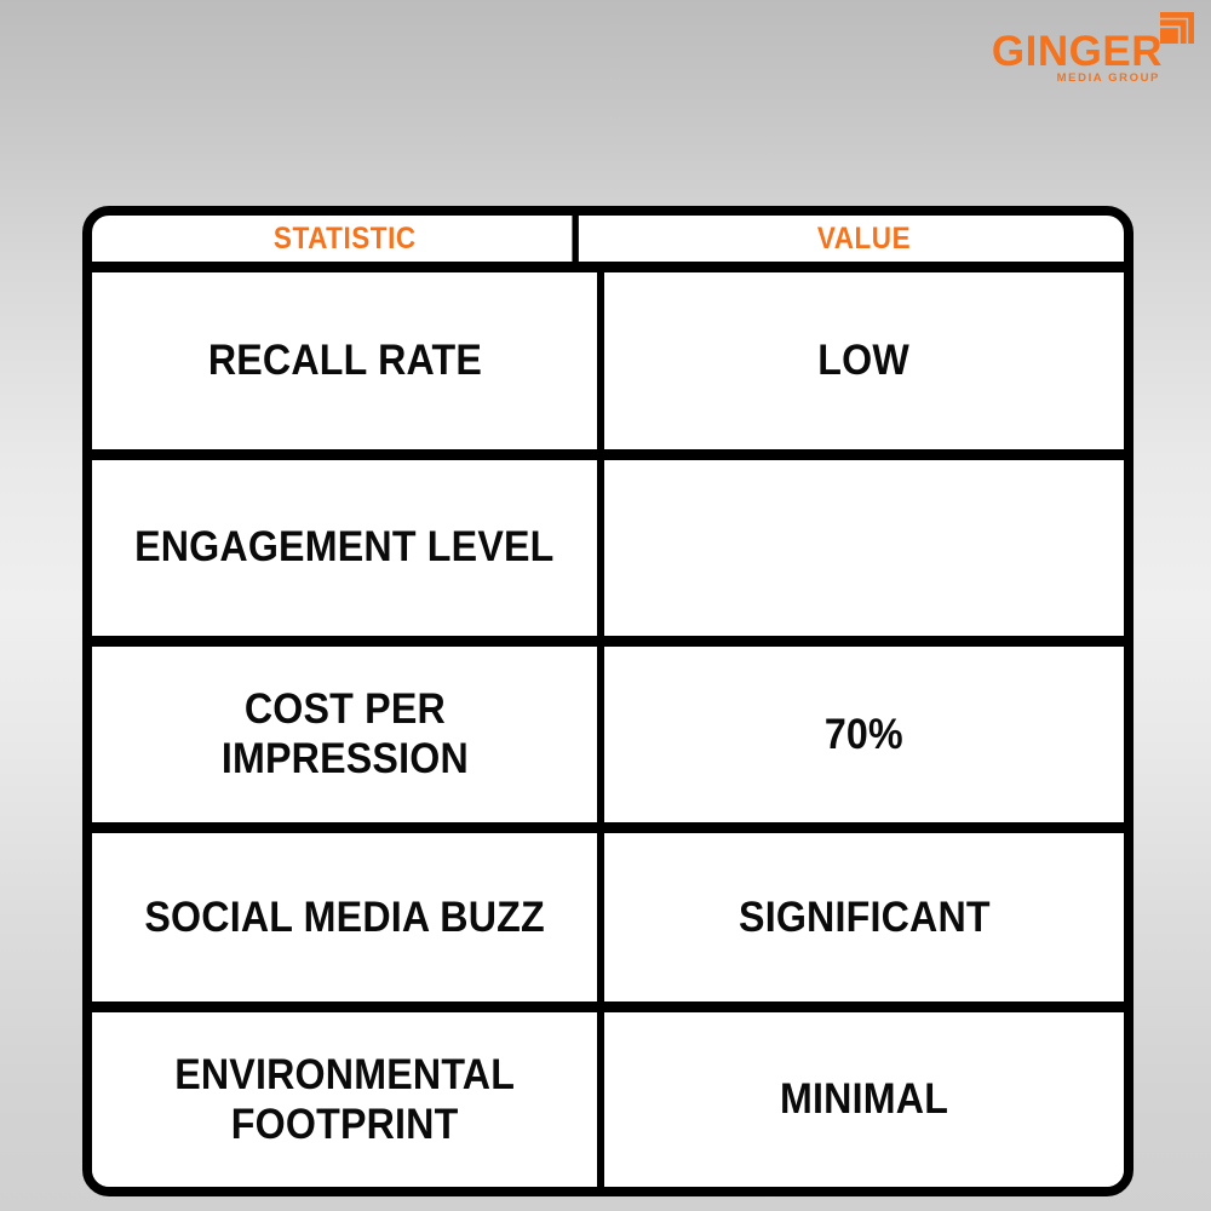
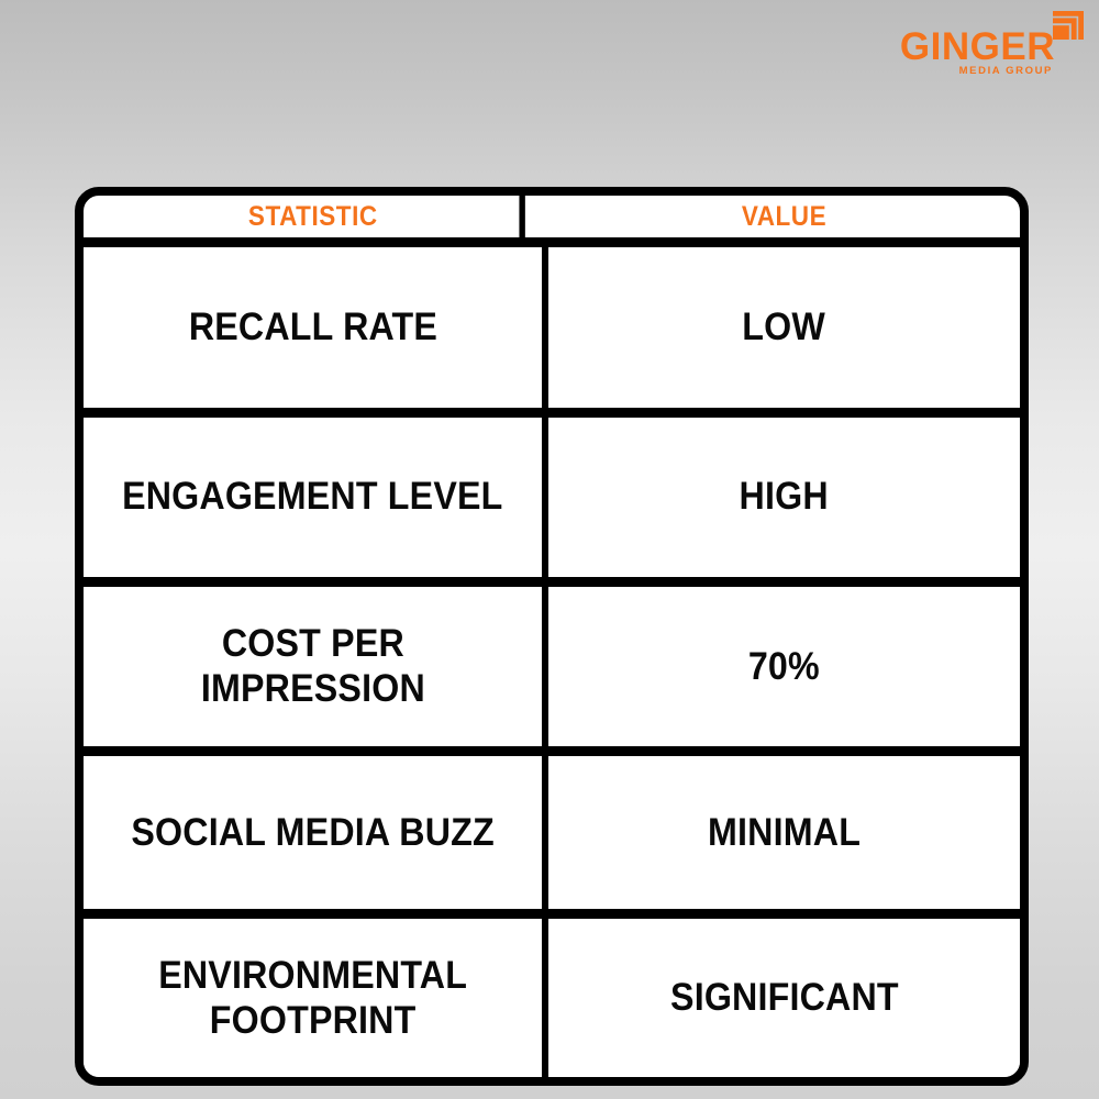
  GINGER
  MEDIA GROUP
  STATISTIC
  VALUE
  RECALL RATE
  LOW
  ENGAGEMENT LEVEL
+ HIGH
  COST PER
  IMPRESSION
  70%
  SOCIAL MEDIA BUZZ
- SIGNIFICANT
+ MINIMAL
  ENVIRONMENTAL
  FOOTPRINT
- MINIMAL
+ SIGNIFICANT
